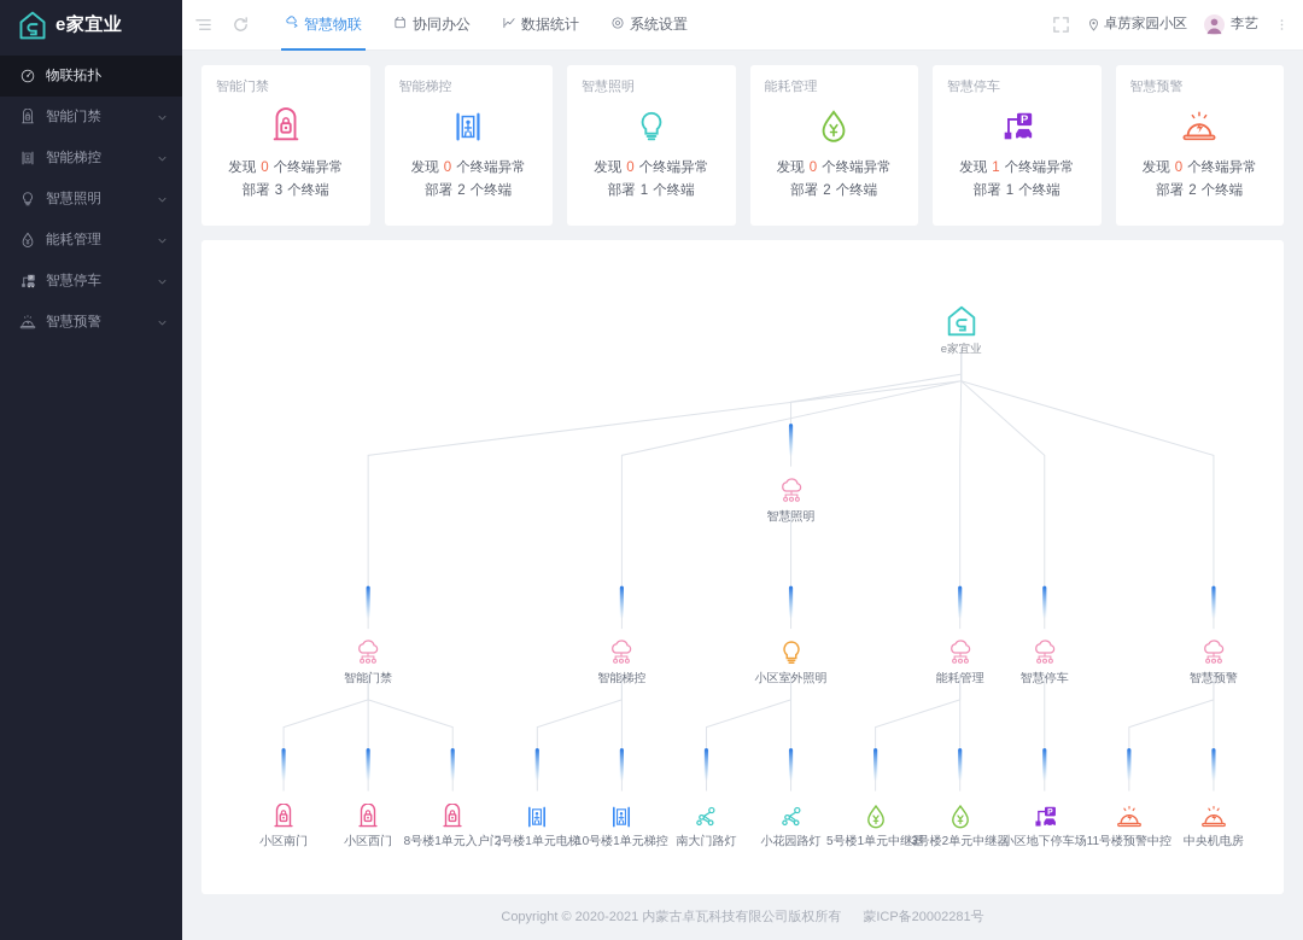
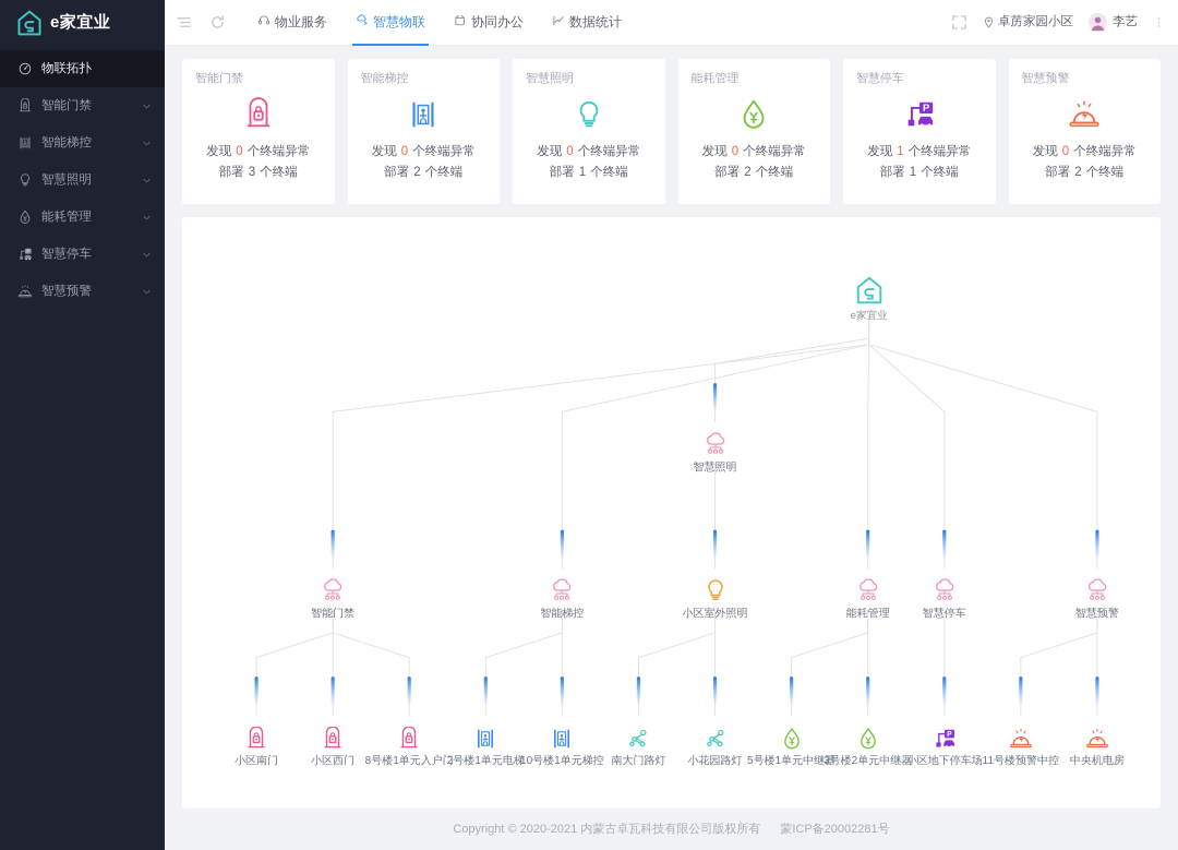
  e家宜业
  物联拓扑
  智能门禁
  智能梯控
  智慧照明
  能耗管理
  智慧停车
  智慧预警
+ 物业服务
  智慧物联
  协同办公
  数据统计
- 系统设置
  卓苈家园小区
  李艺
  智能门禁
  发现 0 个终端异常
  部署 3 个终端
  智能梯控
  发现 0 个终端异常
  部署 2 个终端
  智慧照明
  发现 0 个终端异常
  部署 1 个终端
  能耗管理
  发现 0 个终端异常
  部署 2 个终端
  智慧停车
  P
  发现 1 个终端异常
  部署 1 个终端
  智慧预警
  发现 0 个终端异常
  部署 2 个终端
  e家宜业
  智能门禁
  智能梯控
  智慧照明
  小区室外照明
  能耗管理
  智慧停车
  智慧预警
  小区南门
  小区西门
  8号楼1单元入户门
  2号楼1单元电梯
  10号楼1单元梯控
  南大门路灯
  小花园路灯
  5号楼1单元中继器
  3号楼2单元中继器
  小区地下停车场
  11号楼预警中控
  中央机电房
  Copyright © 2020-2021 内蒙古卓瓦科技有限公司版权所有
  蒙ICP备20002281号
